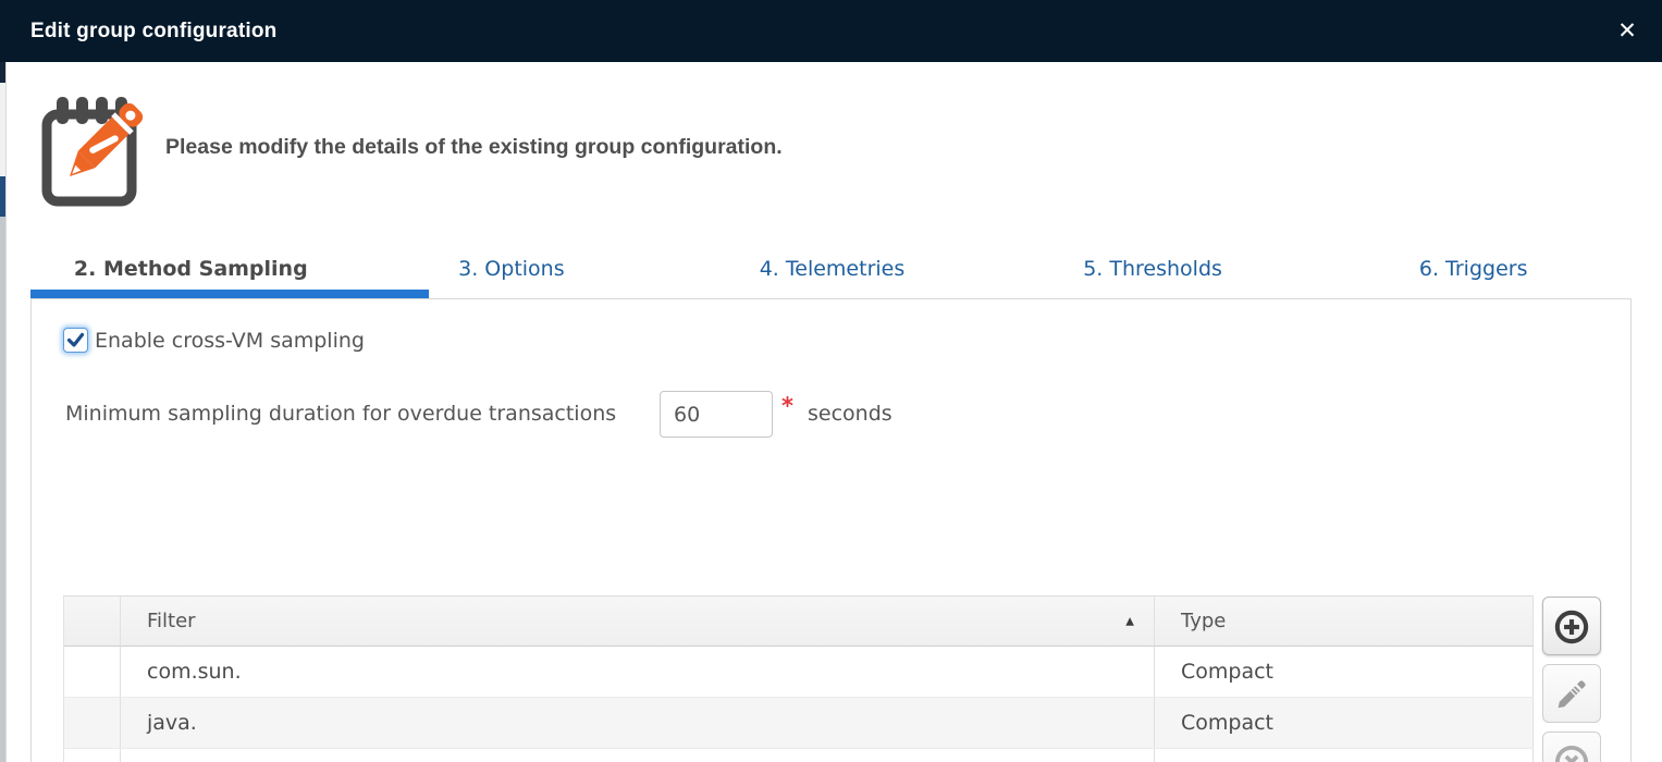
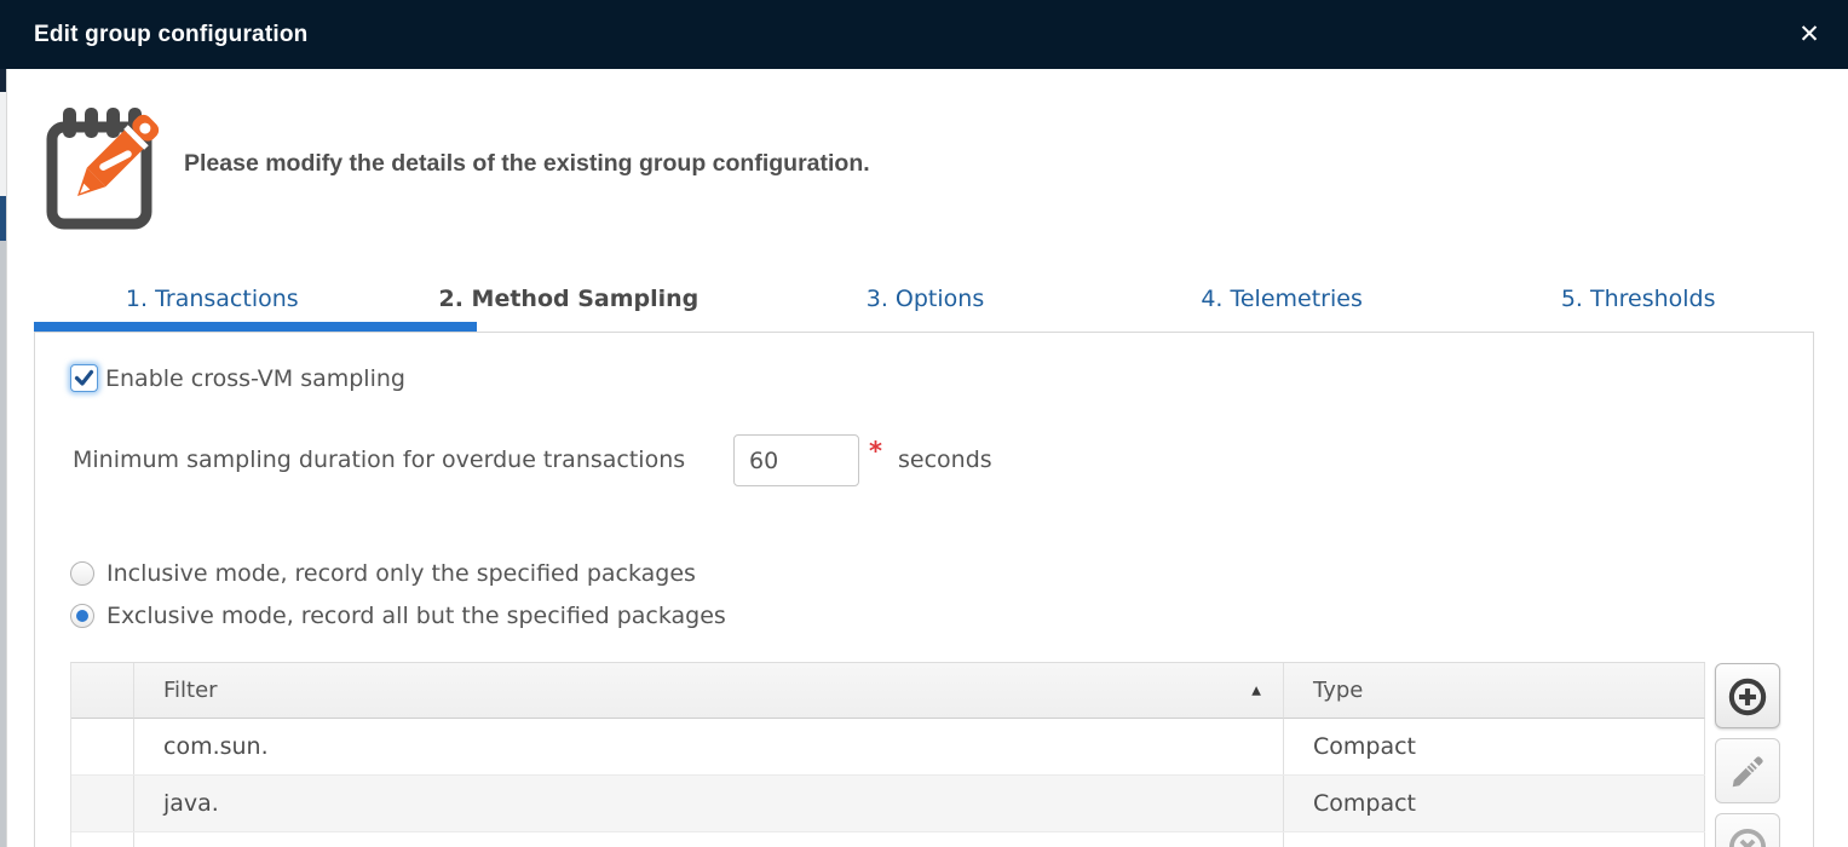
  Edit group configuration
  ✕
  Please modify the details of the existing group configuration.
+ 1. Transactions
  2. Method Sampling
  3. Options
  4. Telemetries
  5. Thresholds
- 6. Triggers
  Enable cross-VM sampling
  Minimum sampling duration for overdue transactions
  60
  *
  seconds
+ Inclusive mode, record only the specified packages
+ Exclusive mode, record all but the specified packages
  Filter
  ▲
  Type
  com.sun.
  Compact
  java.
  Compact
